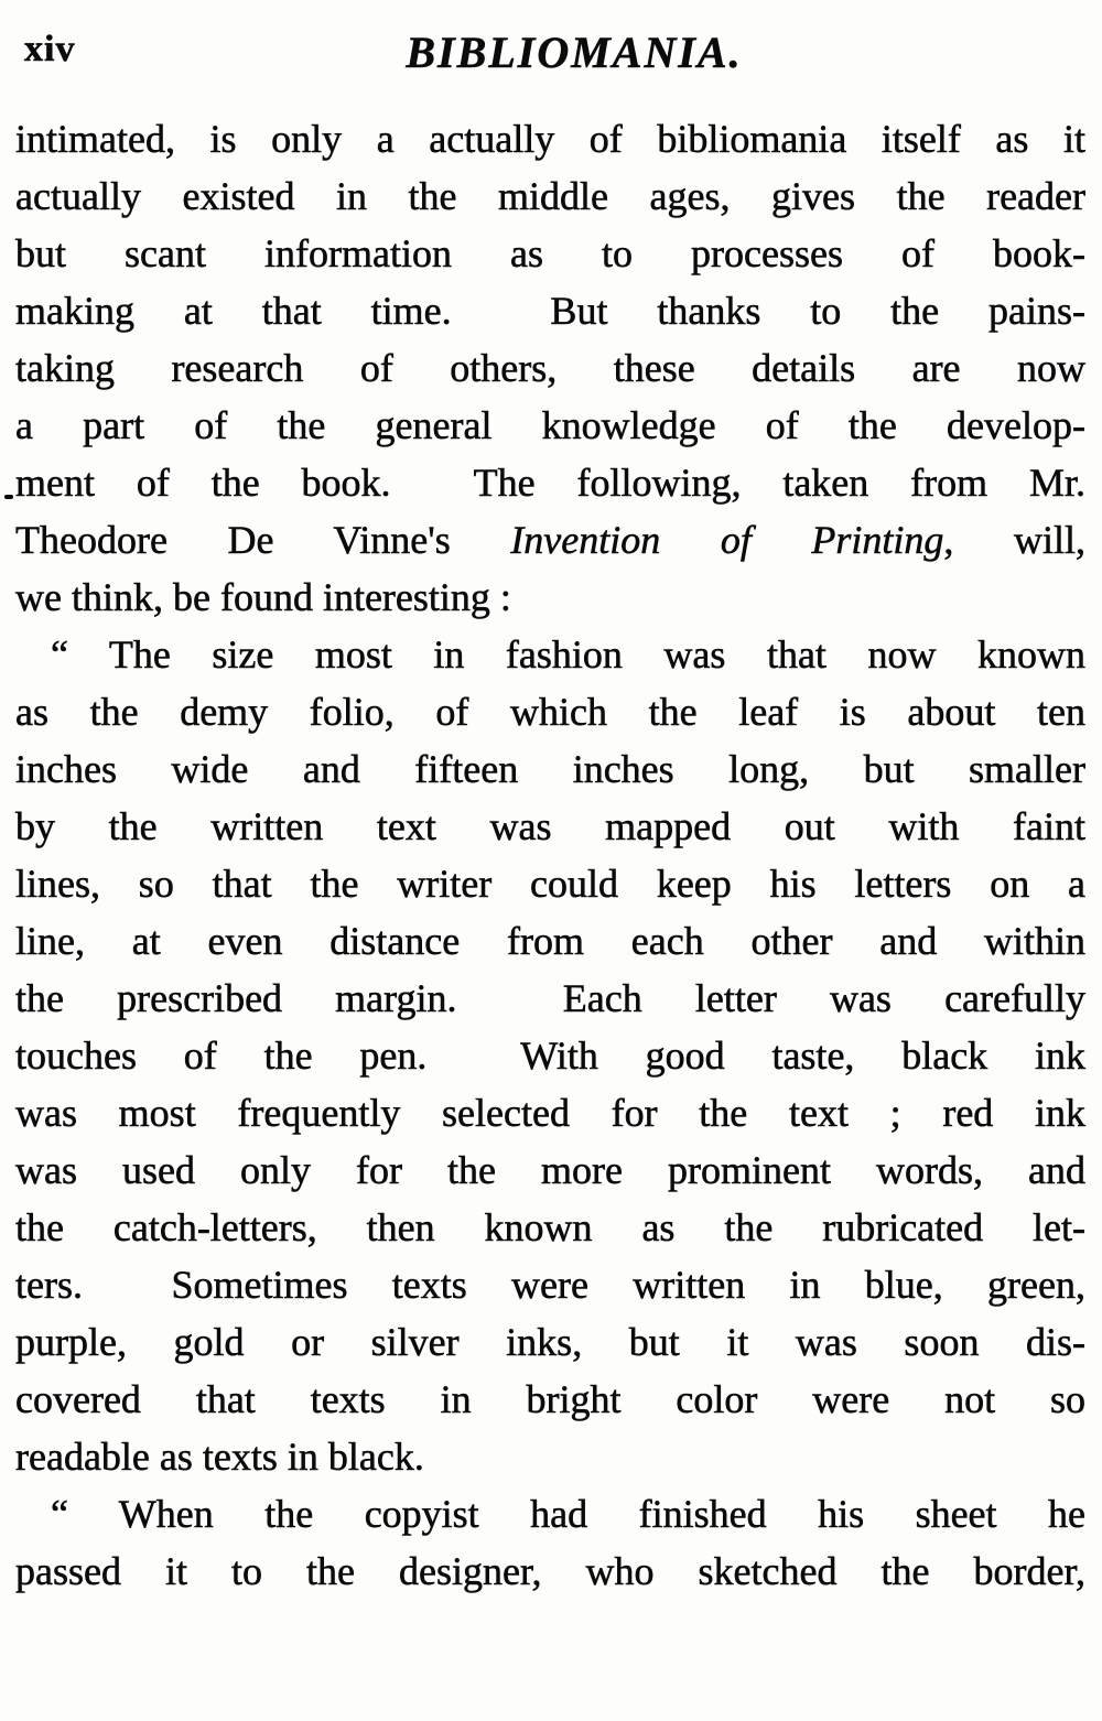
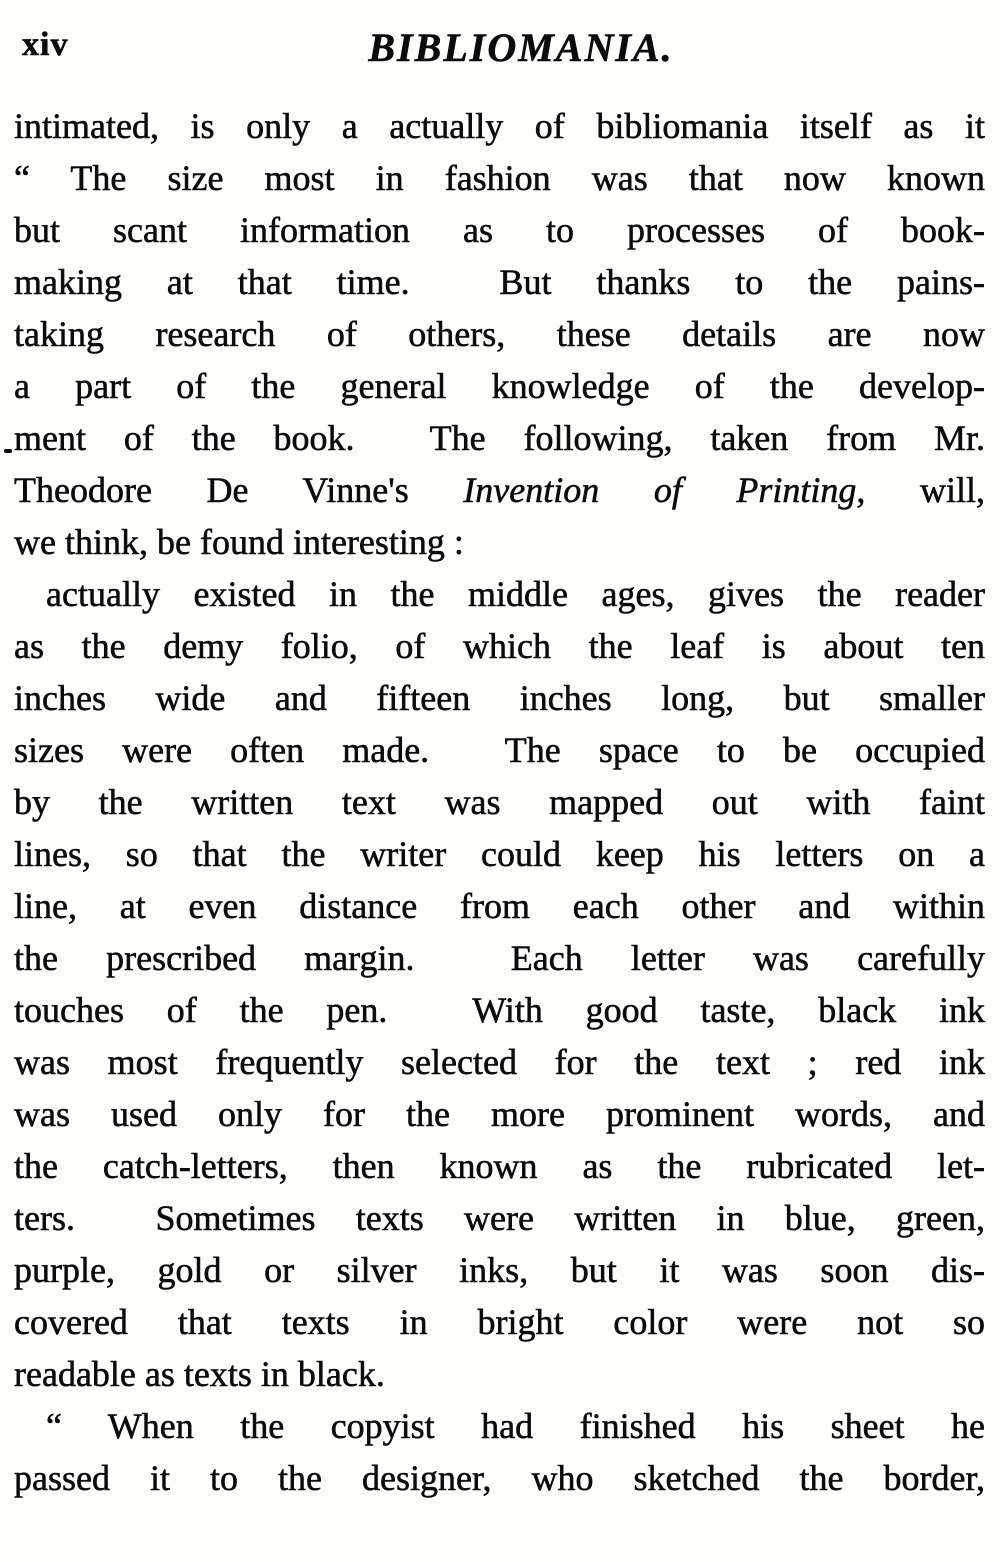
  xiv
  BIBLIOMANIA.
  intimated, is only a actually of bibliomania itself as it
- actually existed in the middle ages, gives the reader
+ “ The size most in fashion was that now known
  but scant information as to processes of book-
  making at that time. But thanks to the pains-
  taking research of others, these details are now
  a part of the general knowledge of the develop-
  ment of the book. The following, taken from Mr.
  Theodore De Vinne's Invention of Printing, will,
  we think, be found interesting :
- “ The size most in fashion was that now known
+ actually existed in the middle ages, gives the reader
  as the demy folio, of which the leaf is about ten
  inches wide and fifteen inches long, but smaller
+ sizes were often made. The space to be occupied
  by the written text was mapped out with faint
  lines, so that the writer could keep his letters on a
  line, at even distance from each other and within
  the prescribed margin. Each letter was carefully
  touches of the pen. With good taste, black ink
  was most frequently selected for the text ; red ink
  was used only for the more prominent words, and
  the catch-letters, then known as the rubricated let-
  ters. Sometimes texts were written in blue, green,
  purple, gold or silver inks, but it was soon dis-
  covered that texts in bright color were not so
  readable as texts in black.
  “ When the copyist had finished his sheet he
  passed it to the designer, who sketched the border,
